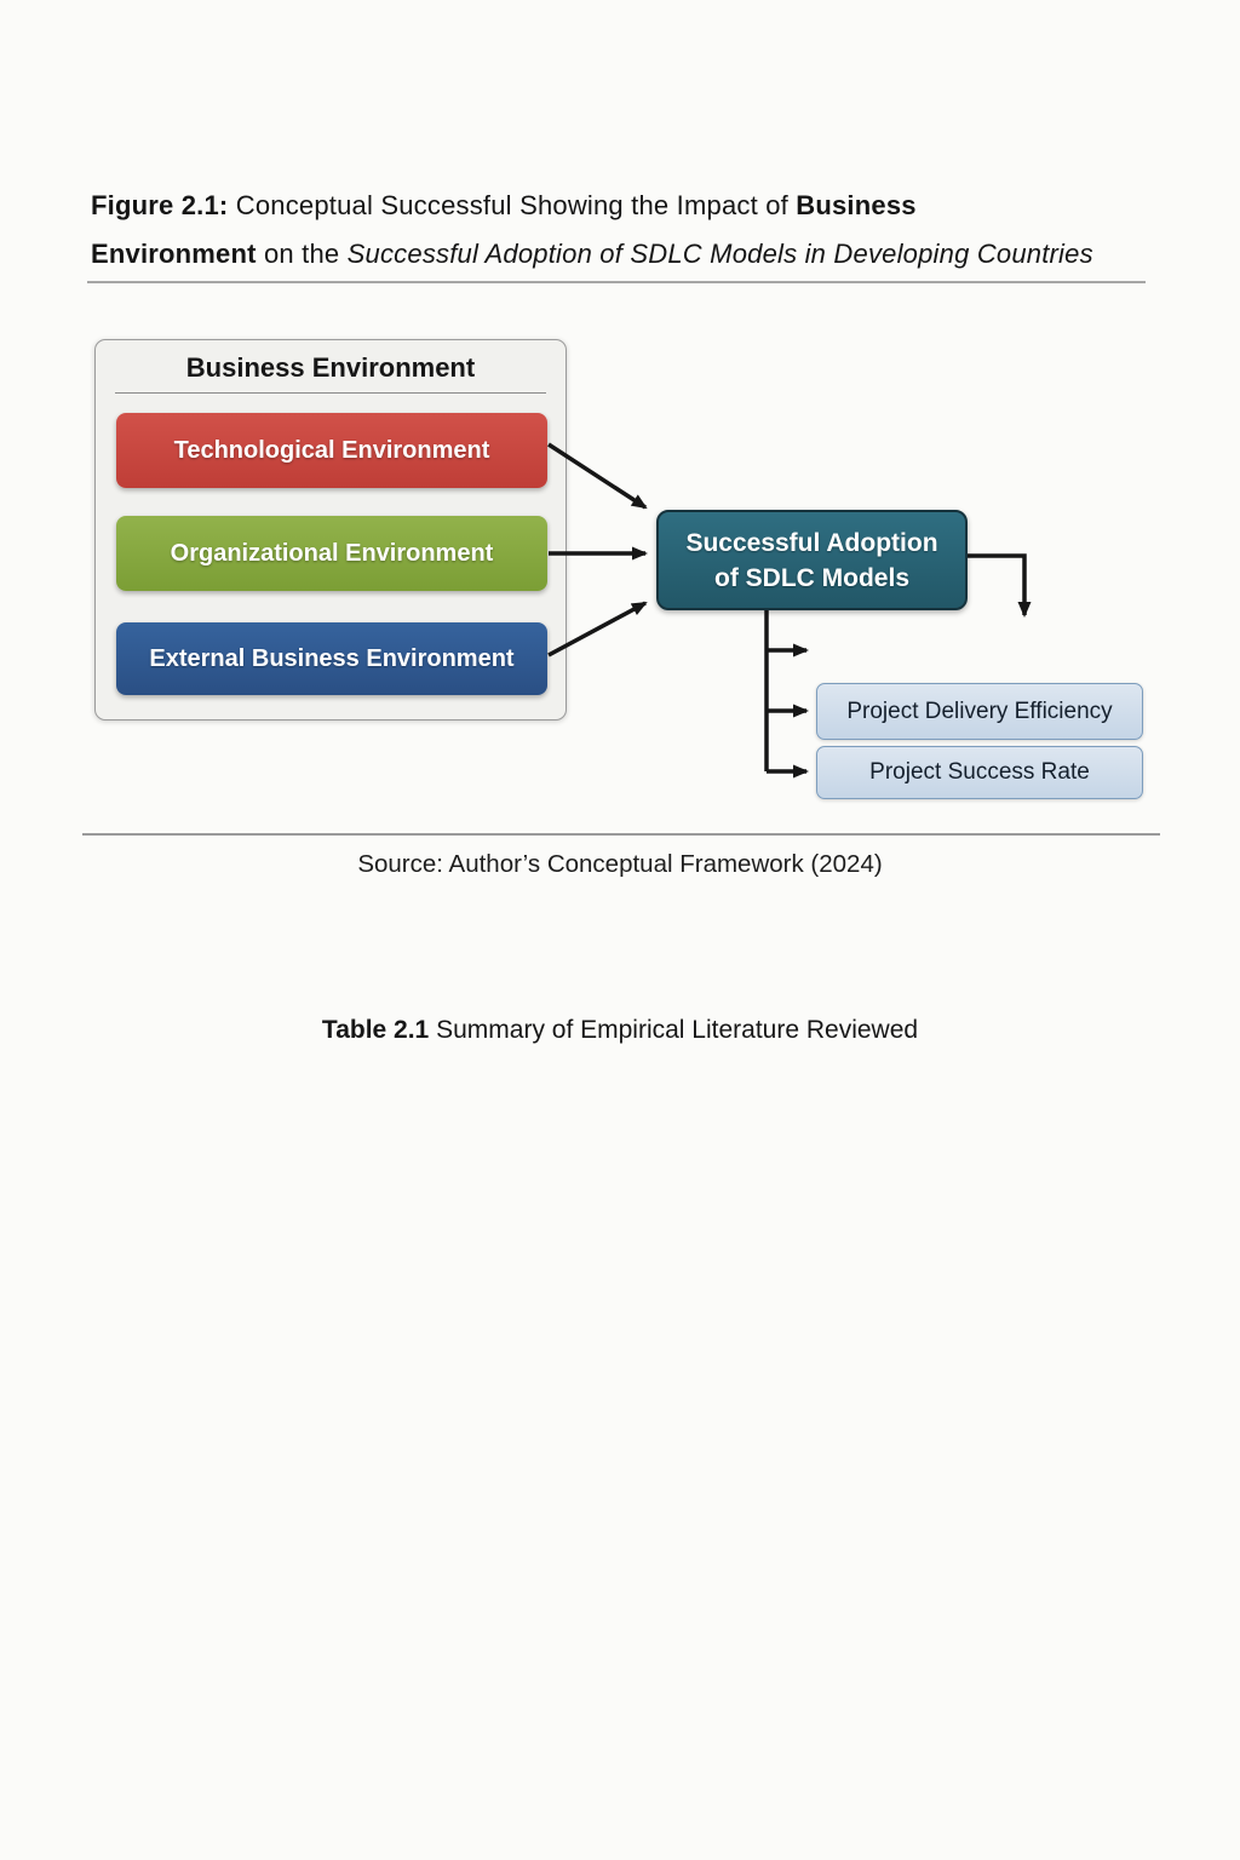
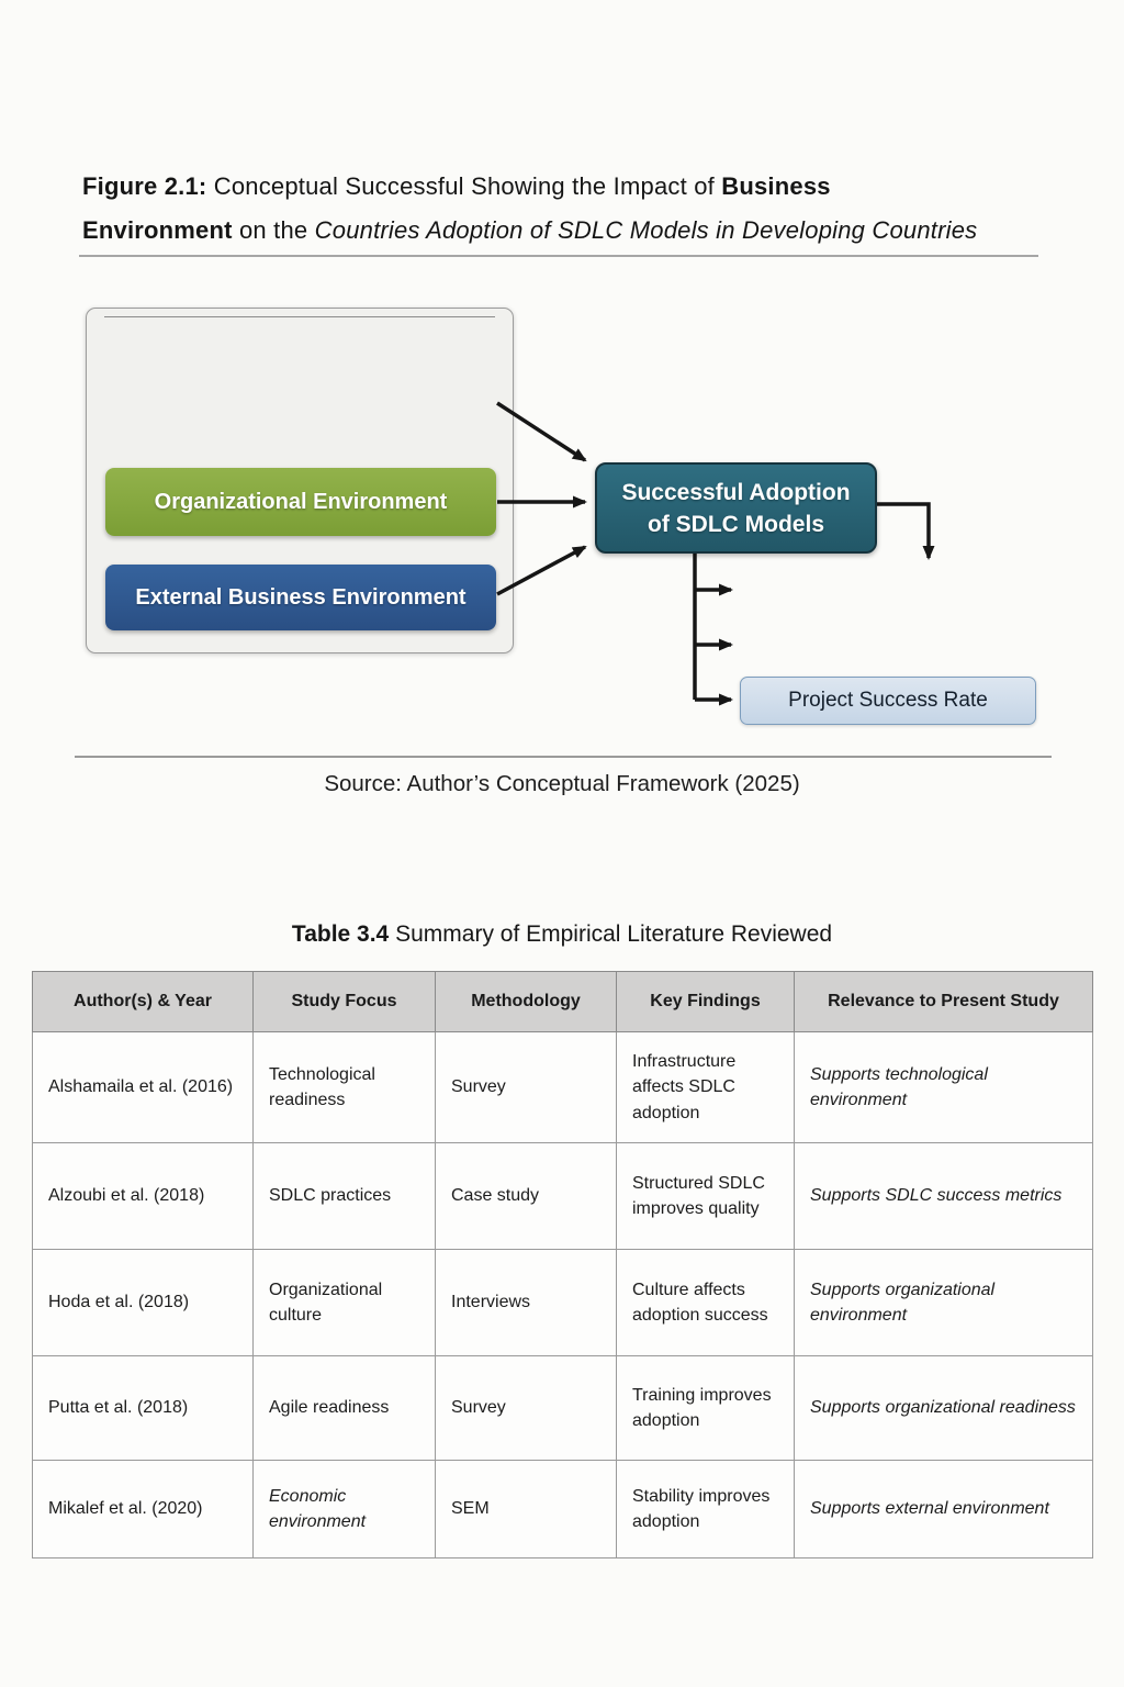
  Figure 2.1: Conceptual Successful Showing the Impact of Business
- Environment on the Successful Adoption of SDLC Models in Developing Countries
+ Environment on the Countries Adoption of SDLC Models in Developing Countries
- Business Environment
- Technological Environment
  Organizational Environment
  External Business Environment
  Successful Adoption
  of SDLC Models
- Project Delivery Efficiency
  Project Success Rate
- Source: Author’s Conceptual Framework (2024)
+ Source: Author’s Conceptual Framework (2025)
- Table 2.1 Summary of Empirical Literature Reviewed
+ Table 3.4 Summary of Empirical Literature Reviewed
+ Author(s) & Year	Study Focus	Methodology	Key Findings	Relevance to Present Study
+ Alshamaila et al. (2016)	Technological readiness	Survey	Infrastructure affects SDLC adoption	Supports technological environment
+ Alzoubi et al. (2018)	SDLC practices	Case study	Structured SDLC improves quality	Supports SDLC success metrics
+ Hoda et al. (2018)	Organizational culture	Interviews	Culture affects adoption success	Supports organizational environment
+ Putta et al. (2018)	Agile readiness	Survey	Training improves adoption	Supports organizational readiness
+ Mikalef et al. (2020)	Economic environment	SEM	Stability improves adoption	Supports external environment
